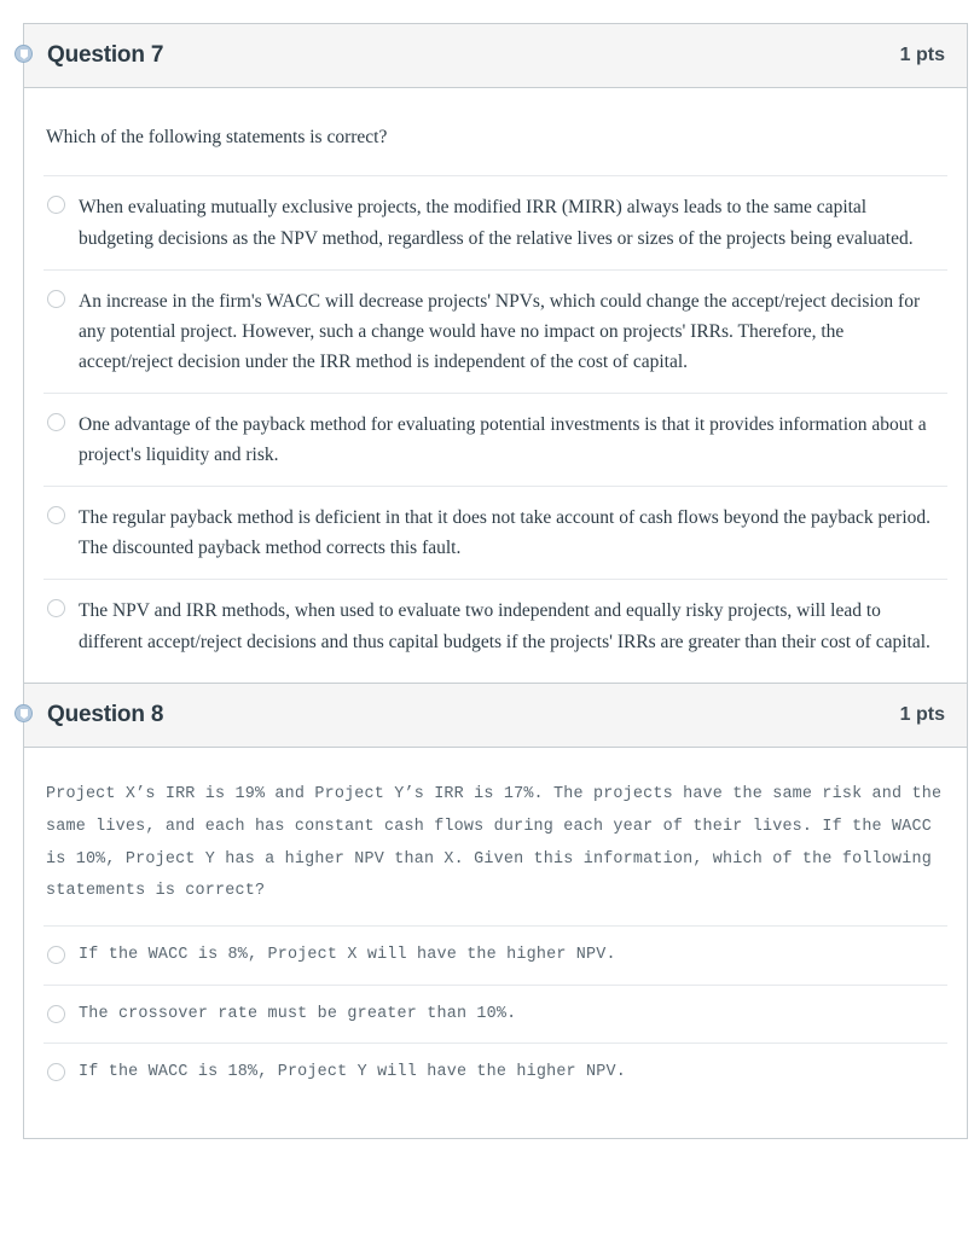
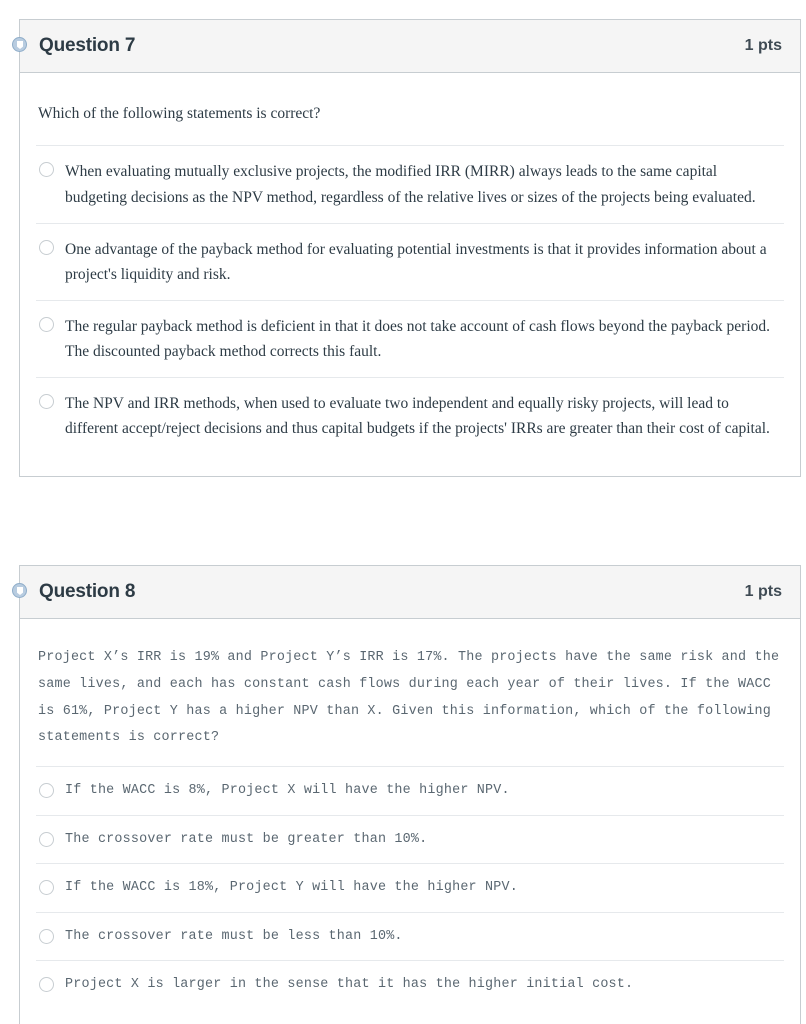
  Question 7
  1 pts
  Which of the following statements is correct?
  When evaluating mutually exclusive projects, the modified IRR (MIRR) always leads to the same capital budgeting decisions as the NPV method, regardless of the relative lives or sizes of the projects being evaluated.
- An increase in the firm's WACC will decrease projects' NPVs, which could change the accept/reject decision for any potential project. However, such a change would have no impact on projects' IRRs. Therefore, the accept/reject decision under the IRR method is independent of the cost of capital.
  One advantage of the payback method for evaluating potential investments is that it provides information about a project's liquidity and risk.
  The regular payback method is deficient in that it does not take account of cash flows beyond the payback period. The discounted payback method corrects this fault.
  The NPV and IRR methods, when used to evaluate two independent and equally risky projects, will lead to different accept/reject decisions and thus capital budgets if the projects' IRRs are greater than their cost of capital.
  Question 8
  1 pts
- Project X’s IRR is 19% and Project Y’s IRR is 17%. The projects have the same risk and the same lives, and each has constant cash flows during each year of their lives. If the WACC is 10%, Project Y has a higher NPV than X. Given this information, which of the following statements is correct?
+ Project X’s IRR is 19% and Project Y’s IRR is 17%. The projects have the same risk and the same lives, and each has constant cash flows during each year of their lives. If the WACC is 61%, Project Y has a higher NPV than X. Given this information, which of the following statements is correct?
  If the WACC is 8%, Project X will have the higher NPV.
  The crossover rate must be greater than 10%.
  If the WACC is 18%, Project Y will have the higher NPV.
+ The crossover rate must be less than 10%.
+ Project X is larger in the sense that it has the higher initial cost.
